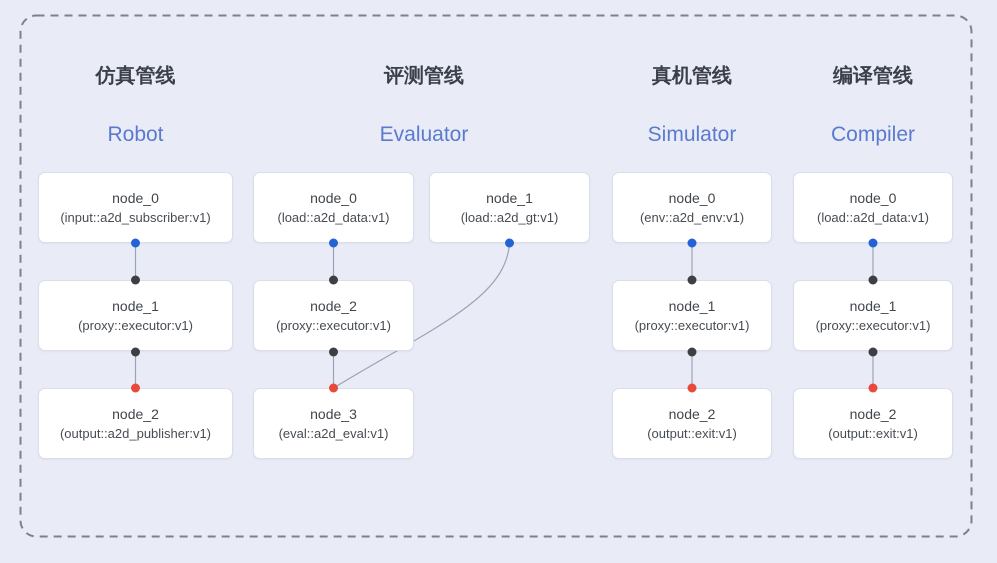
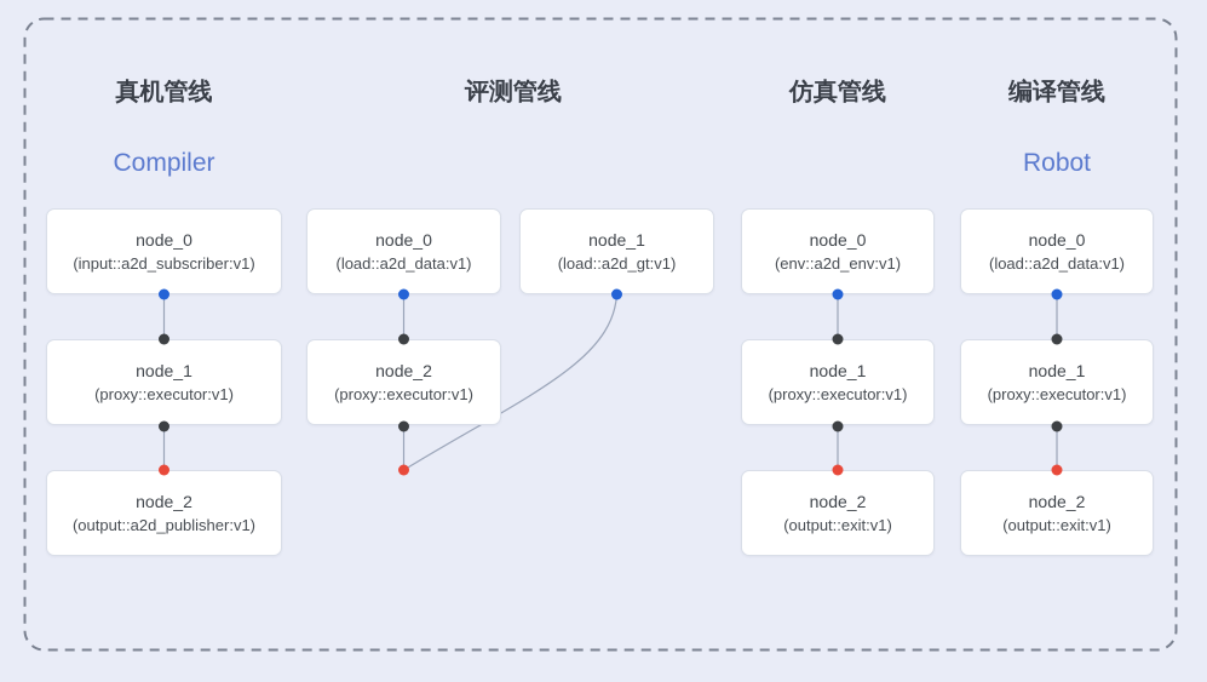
- 仿真管线
+ 真机管线
  评测管线
- 真机管线
+ 仿真管线
  编译管线
- Robot
+ Compiler
- Evaluator
- Simulator
- Compiler
+ Robot
  node_0
  (input::a2d_subscriber:v1)
  node_1
  (proxy::executor:v1)
  node_2
  (output::a2d_publisher:v1)
  node_0
  (load::a2d_data:v1)
  node_1
  (load::a2d_gt:v1)
  node_2
  (proxy::executor:v1)
- node_3
- (eval::a2d_eval:v1)
  node_0
  (env::a2d_env:v1)
  node_1
  (proxy::executor:v1)
  node_2
  (output::exit:v1)
  node_0
  (load::a2d_data:v1)
  node_1
  (proxy::executor:v1)
  node_2
  (output::exit:v1)
